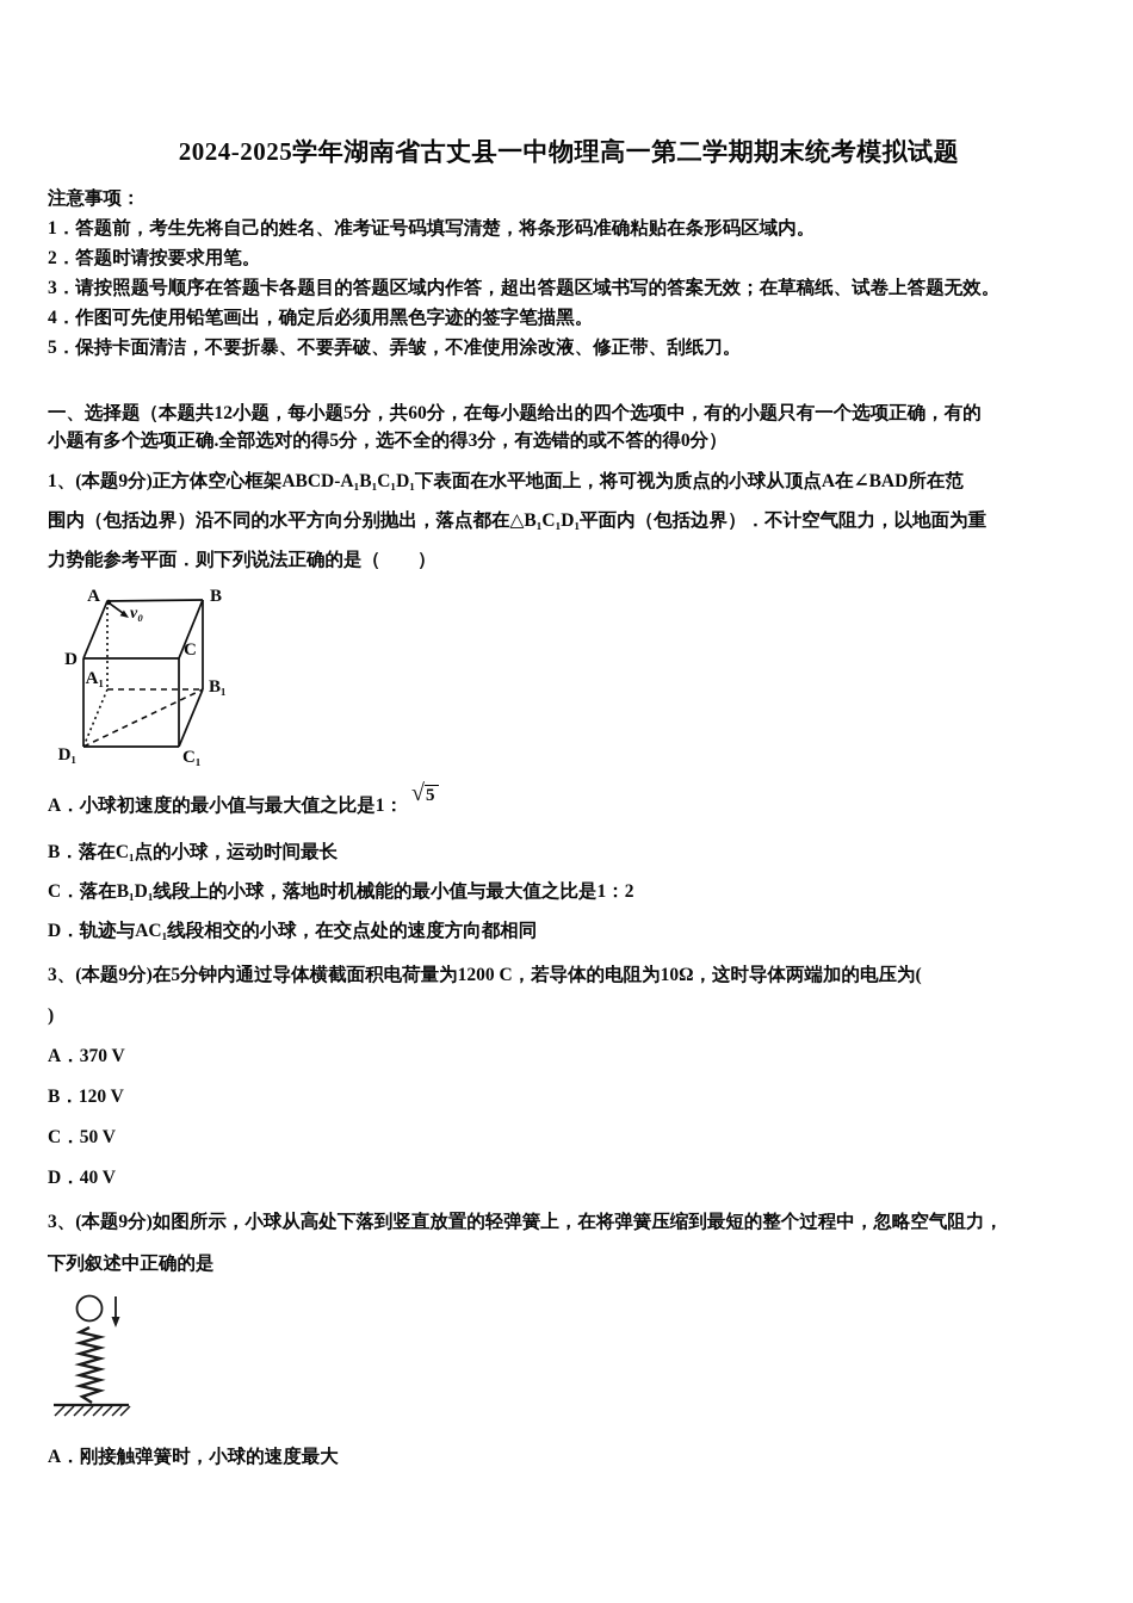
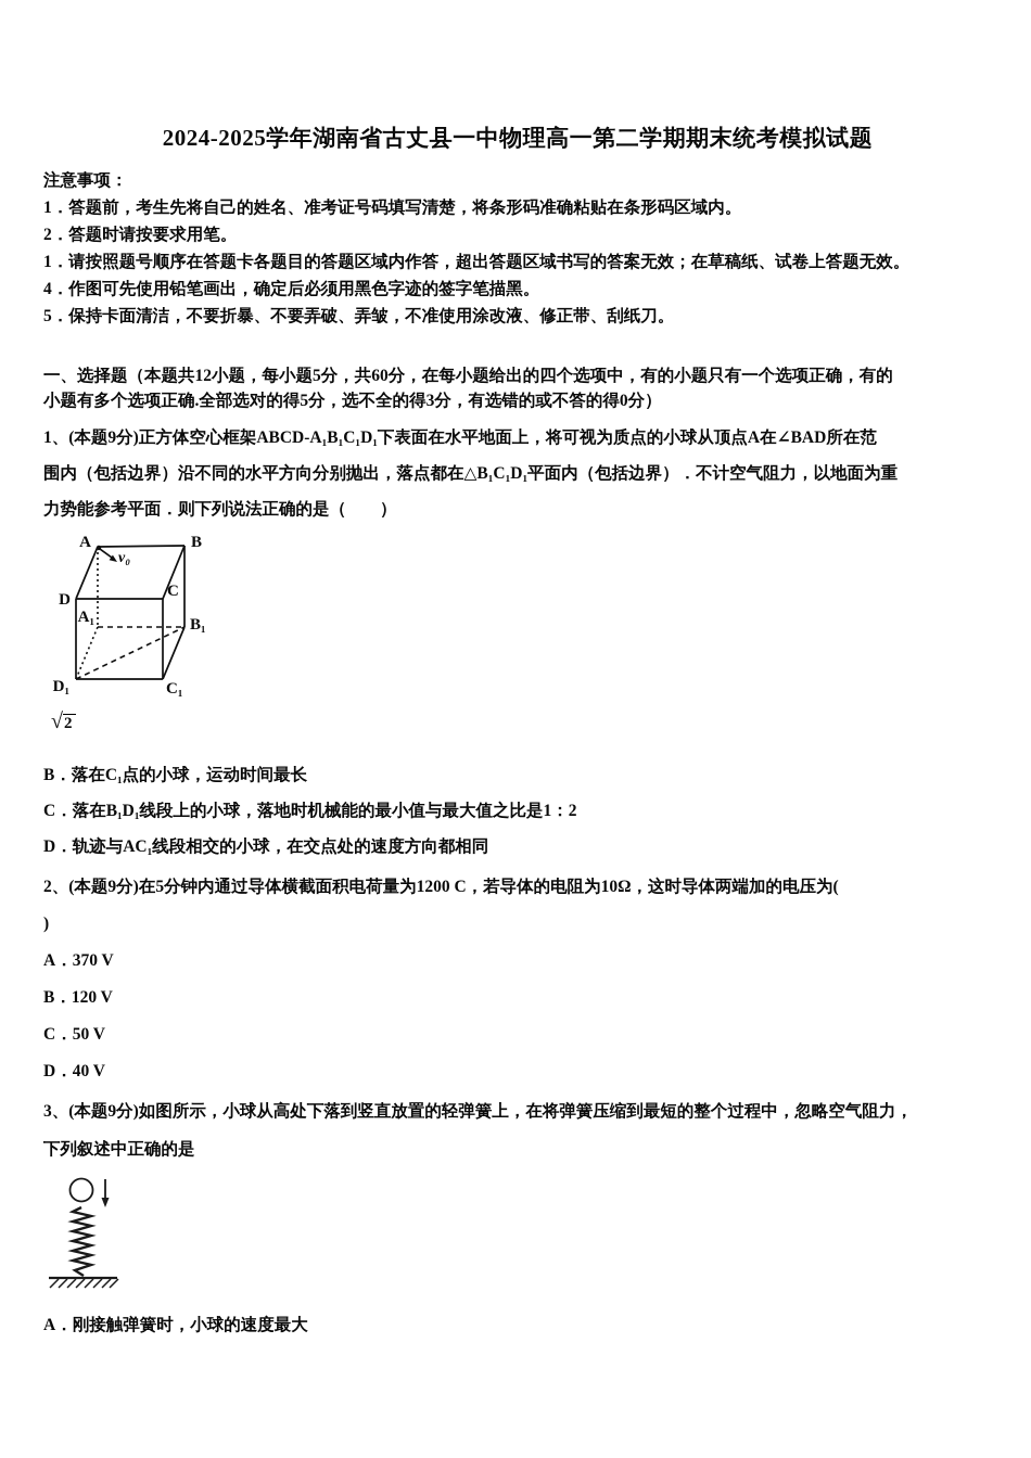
  2024-2025学年湖南省古丈县一中物理高一第二学期期末统考模拟试题
  注意事项：
  1．答题前，考生先将自己的姓名、准考证号码填写清楚，将条形码准确粘贴在条形码区域内。
  2．答题时请按要求用笔。
- 3．请按照题号顺序在答题卡各题目的答题区域内作答，超出答题区域书写的答案无效；在草稿纸、试卷上答题无效。
+ 1．请按照题号顺序在答题卡各题目的答题区域内作答，超出答题区域书写的答案无效；在草稿纸、试卷上答题无效。
  4．作图可先使用铅笔画出，确定后必须用黑色字迹的签字笔描黑。
  5．保持卡面清洁，不要折暴、不要弄破、弄皱，不准使用涂改液、修正带、刮纸刀。
  一、选择题（本题共12小题，每小题5分，共60分，在每小题给出的四个选项中，有的小题只有一个选项正确，有的
  小题有多个选项正确.全部选对的得5分，选不全的得3分，有选错的或不答的得0分）
  1、(本题9分)正方体空心框架ABCD-A₁B₁C₁D₁下表面在水平地面上，将可视为质点的小球从顶点A在∠BAD所在范
  围内（包括边界）沿不同的水平方向分别抛出，落点都在△B₁C₁D₁平面内（包括边界）．不计空气阻力，以地面为重
  力势能参考平面．则下列说法正确的是（ ）
  A
  B
  D
  C
  A₁
  B₁
  D₁
  C₁
  v₀
- A．小球初速度的最小值与最大值之比是1：
- √5
+ √2
  B．落在C₁点的小球，运动时间最长
  C．落在B₁D₁线段上的小球，落地时机械能的最小值与最大值之比是1：2
  D．轨迹与AC₁线段相交的小球，在交点处的速度方向都相同
- 3、(本题9分)在5分钟内通过导体横截面积电荷量为1200 C，若导体的电阻为10Ω，这时导体两端加的电压为(
+ 2、(本题9分)在5分钟内通过导体横截面积电荷量为1200 C，若导体的电阻为10Ω，这时导体两端加的电压为(
  )
  A．370 V
  B．120 V
  C．50 V
  D．40 V
  3、(本题9分)如图所示，小球从高处下落到竖直放置的轻弹簧上，在将弹簧压缩到最短的整个过程中，忽略空气阻力，
  下列叙述中正确的是
  A．刚接触弹簧时，小球的速度最大
